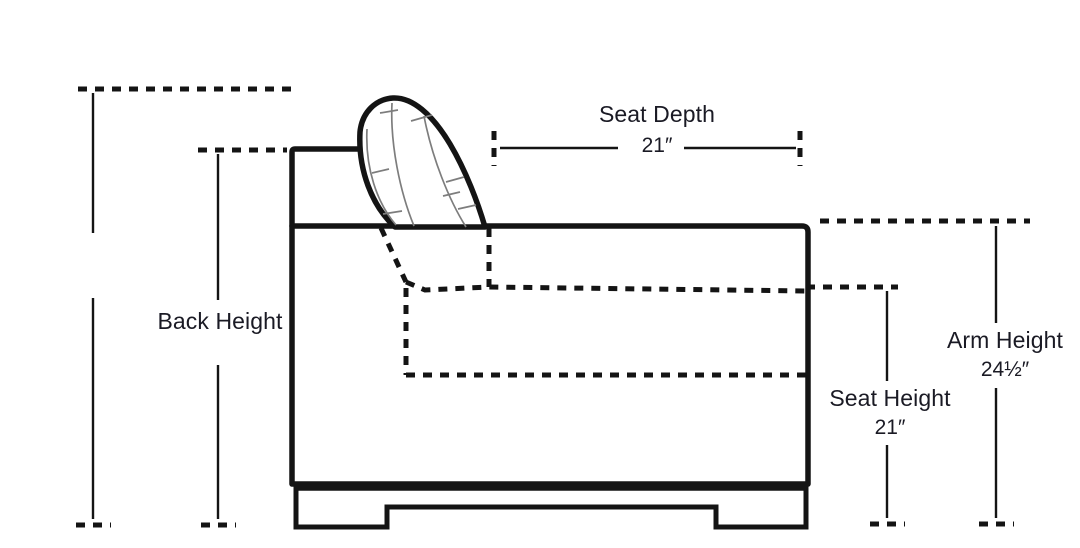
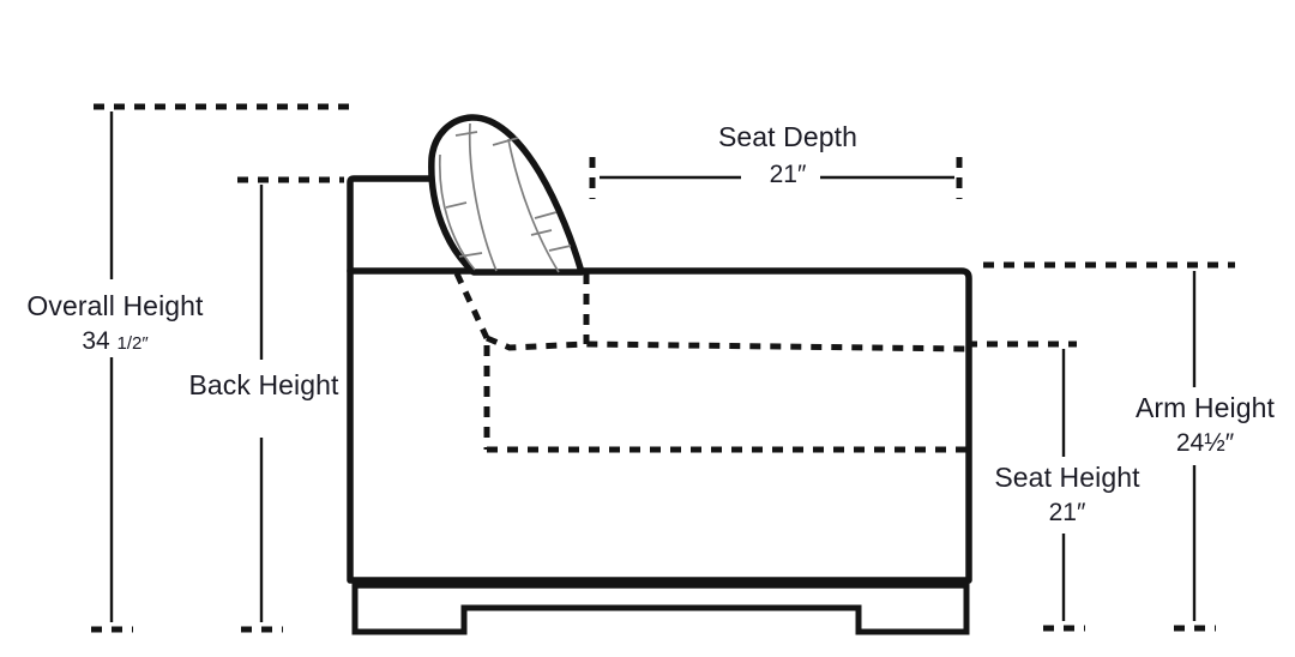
+ Overall Height
+ 34 1/2″
  Back Height
  Seat Depth
  21″
  Seat Height
  21″
  Arm Height
  24½″
